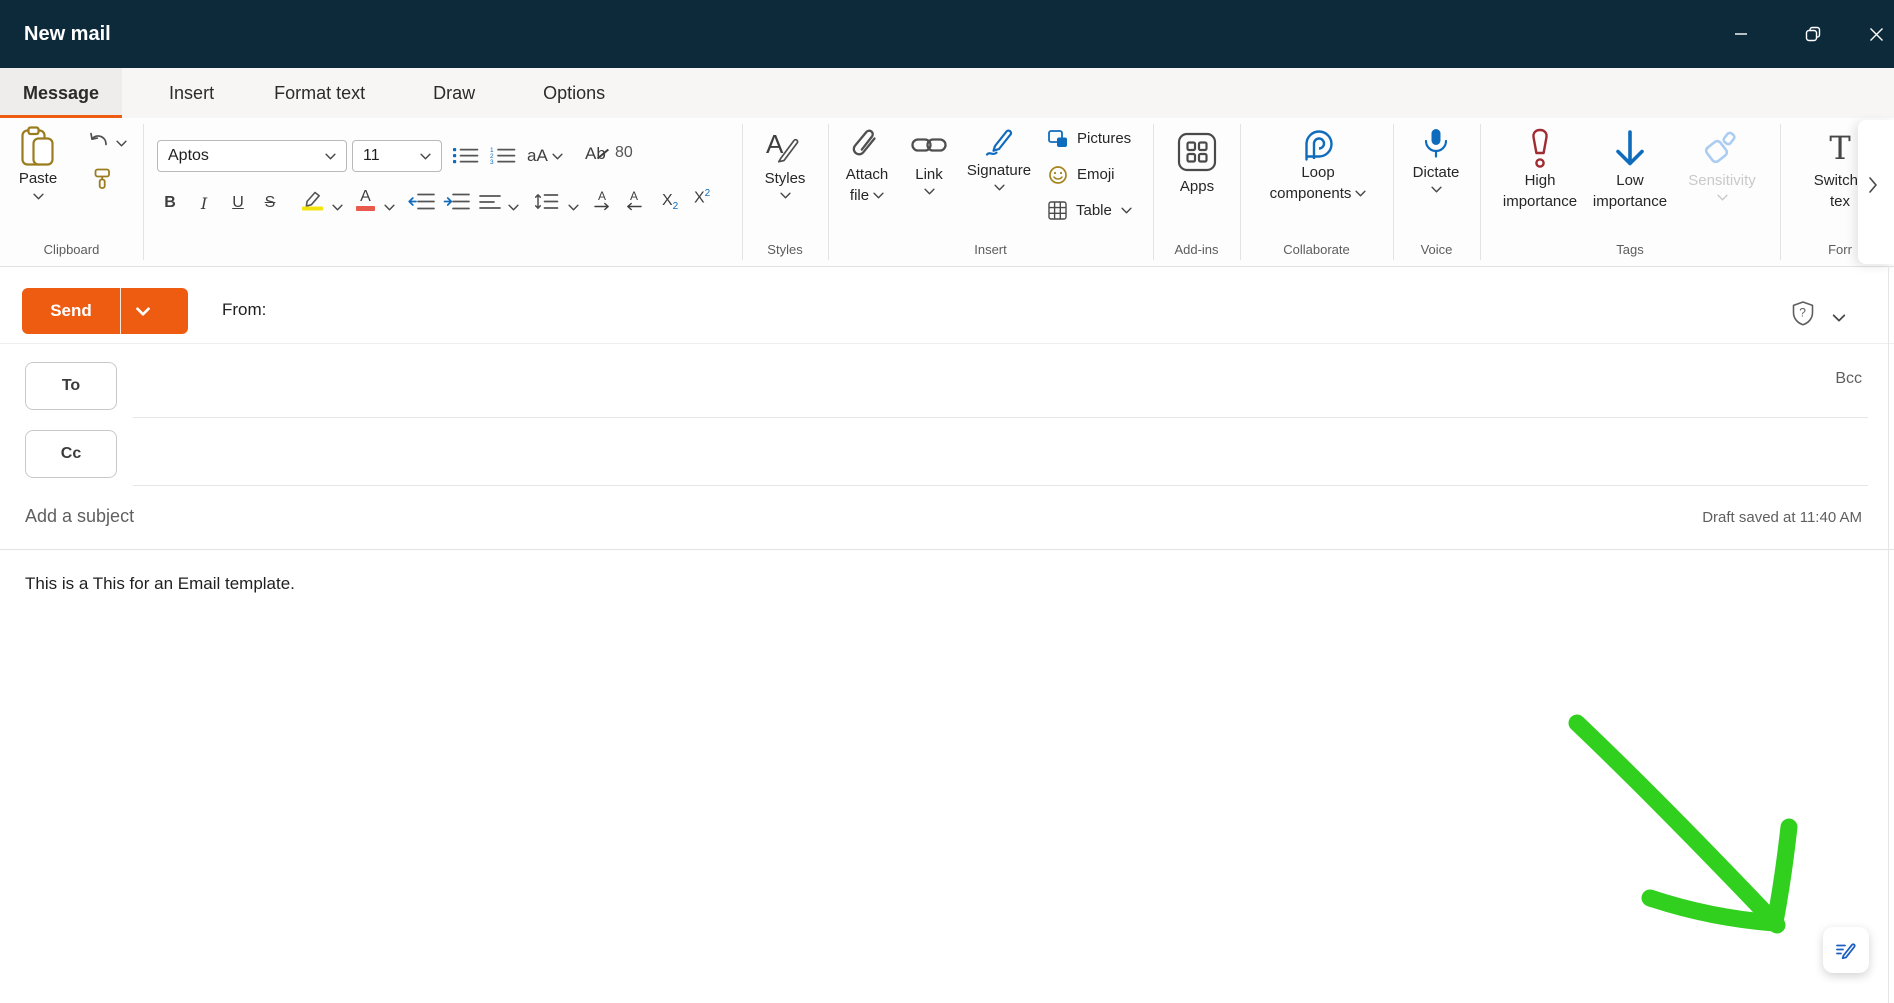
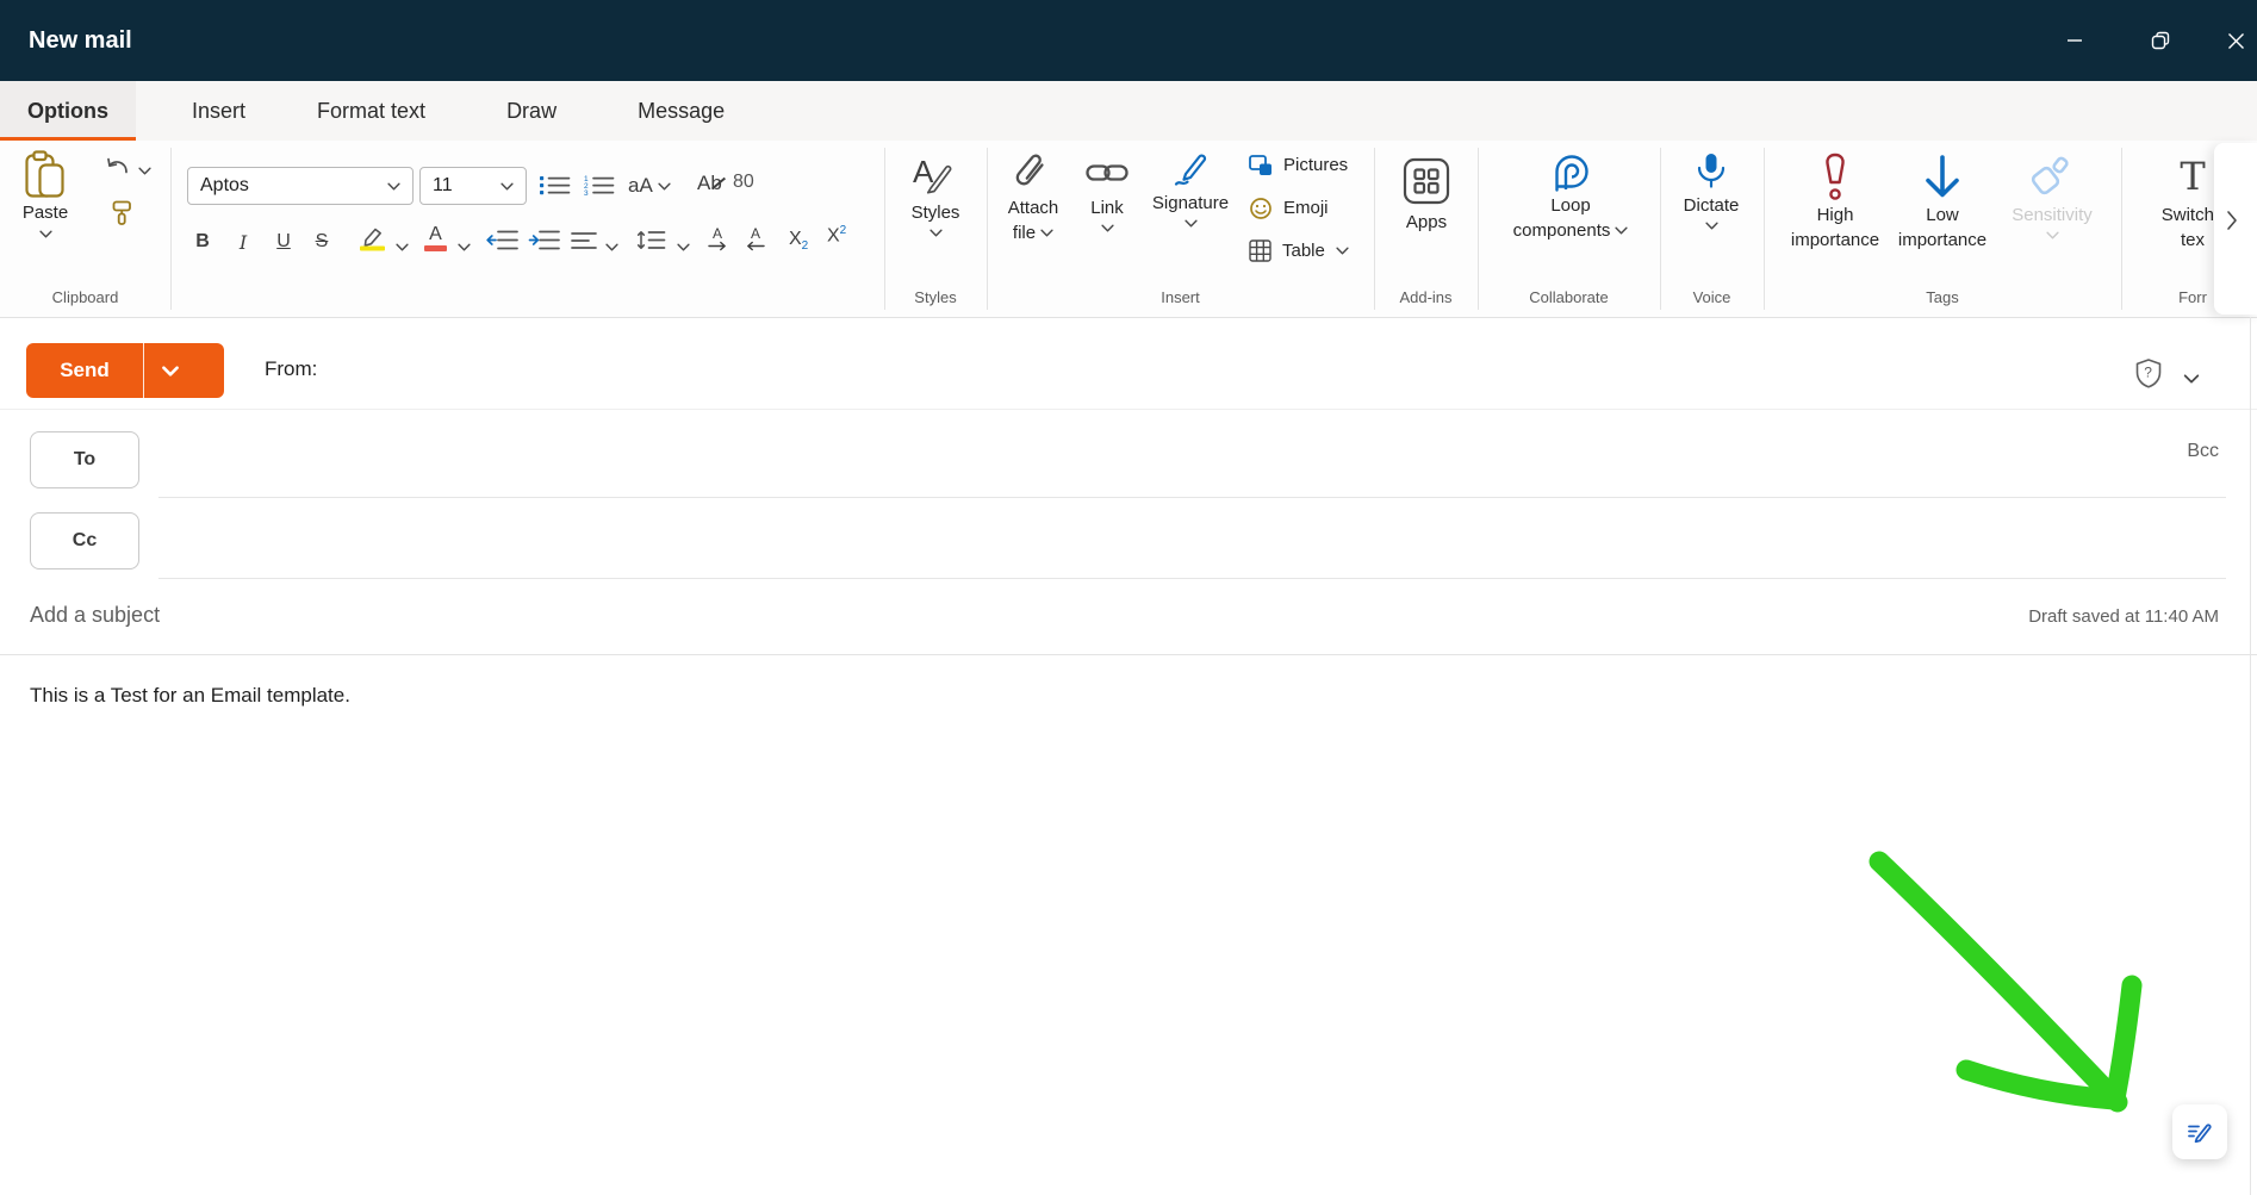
  New mail
- Message
+ Options
  Insert
  Format text
  Draw
- Options
+ Message
  Paste
  Clipboard
  Aptos
  11
  aA
  80
  B
  I
  U
  S
  A
  A
  A
  X2
  X2
  A
  Styles
  Styles
  Attach
  file
  Link
  Signature
  Pictures
  Emoji
  Table
  Insert
  Apps
  Add-ins
  Loop
  components
  Collaborate
  Dictate
  Voice
  High
  importance
  Low
  importance
  Sensitivity
  Tags
  T
  Switch
  tex
  Forr
  Send
  From:
  ?
  To
  Bcc
  Cc
  Add a subject
  Draft saved at 11:40 AM
- This is a This for an Email template.
+ This is a Test for an Email template.
